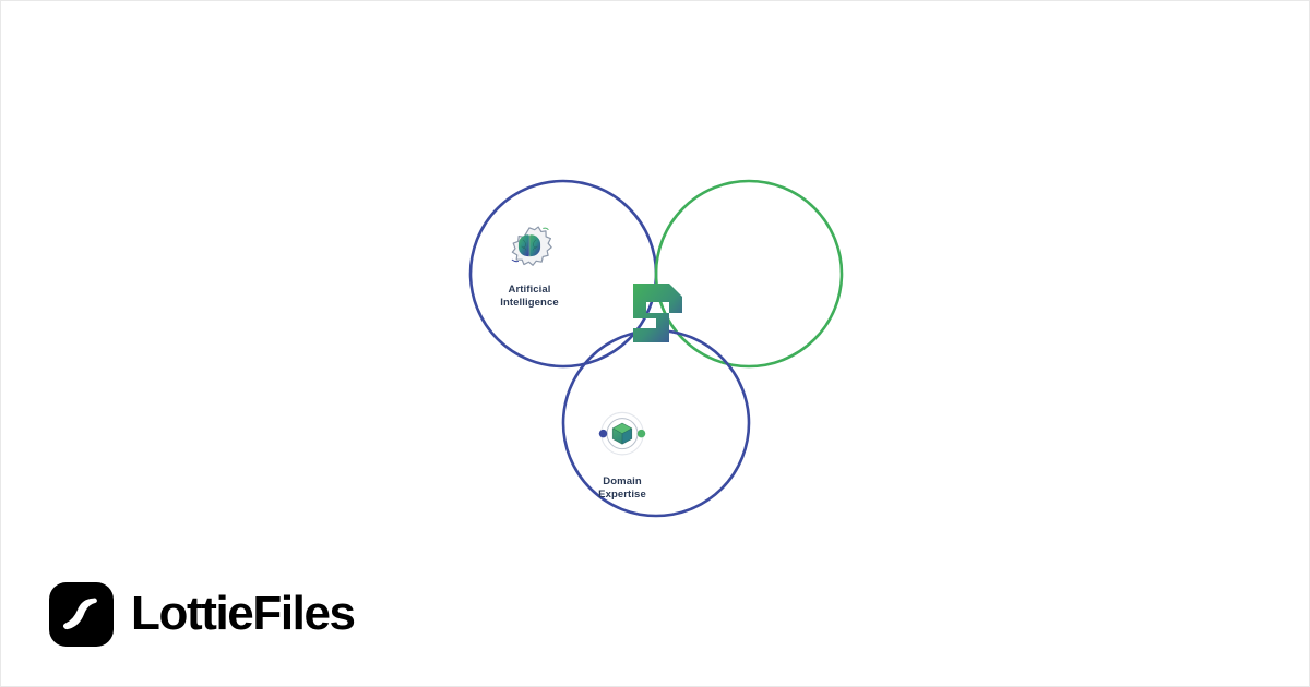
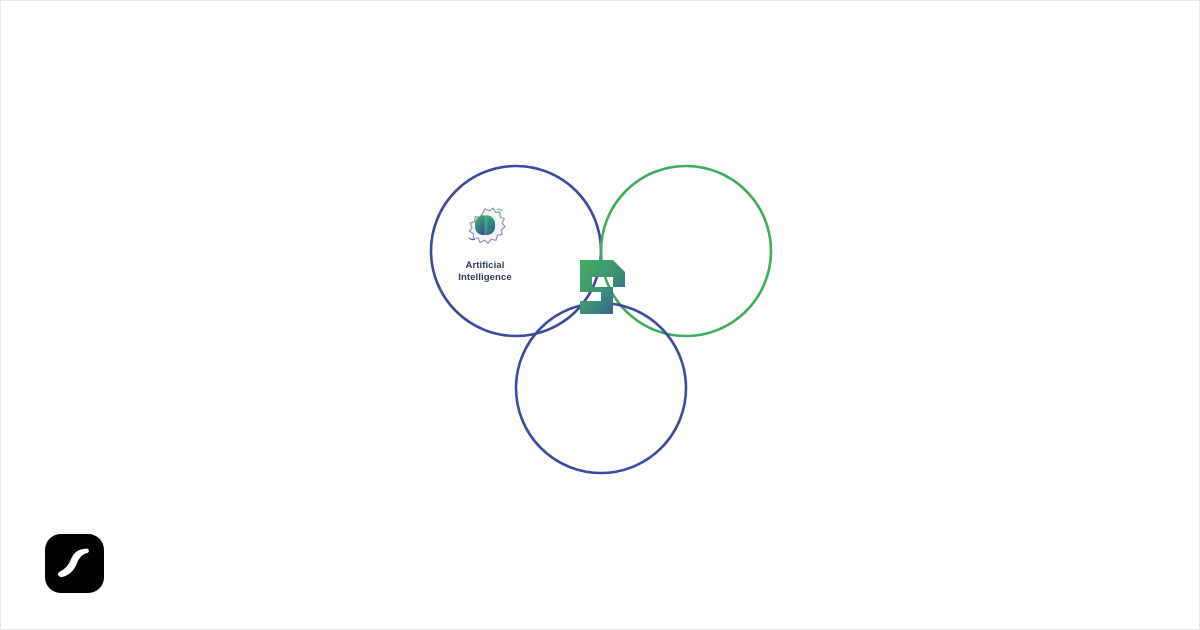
  Artificial
  Intelligence
- Domain
- Expertise
- LottieFiles
